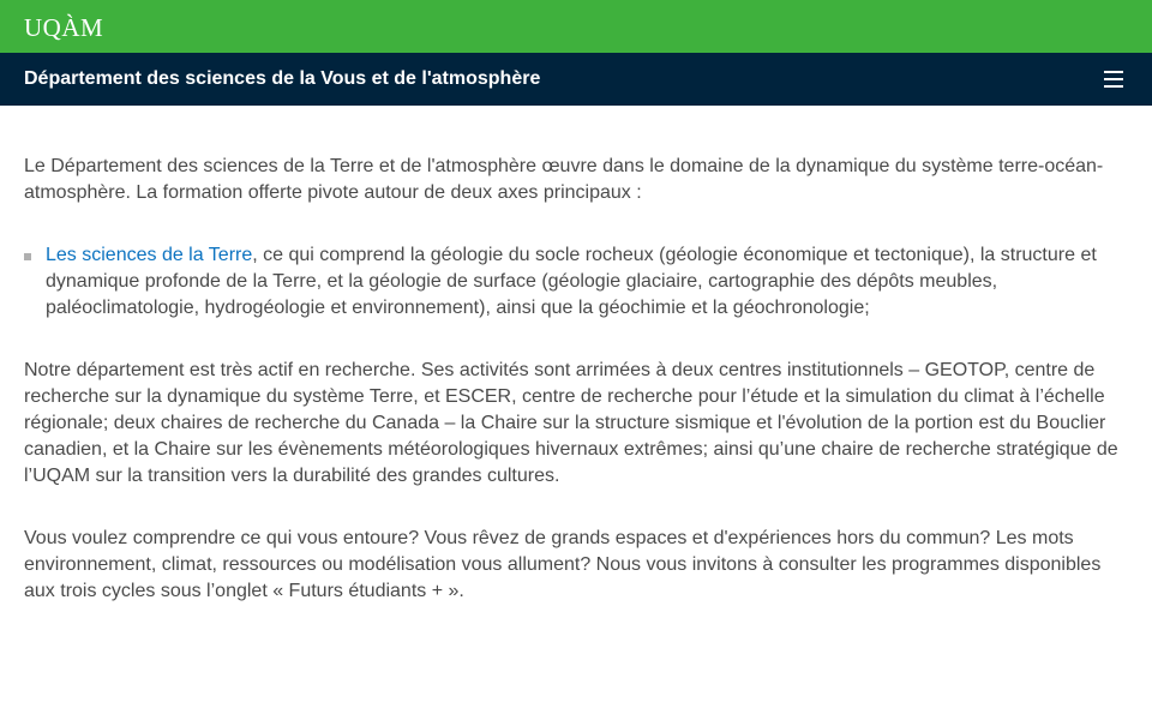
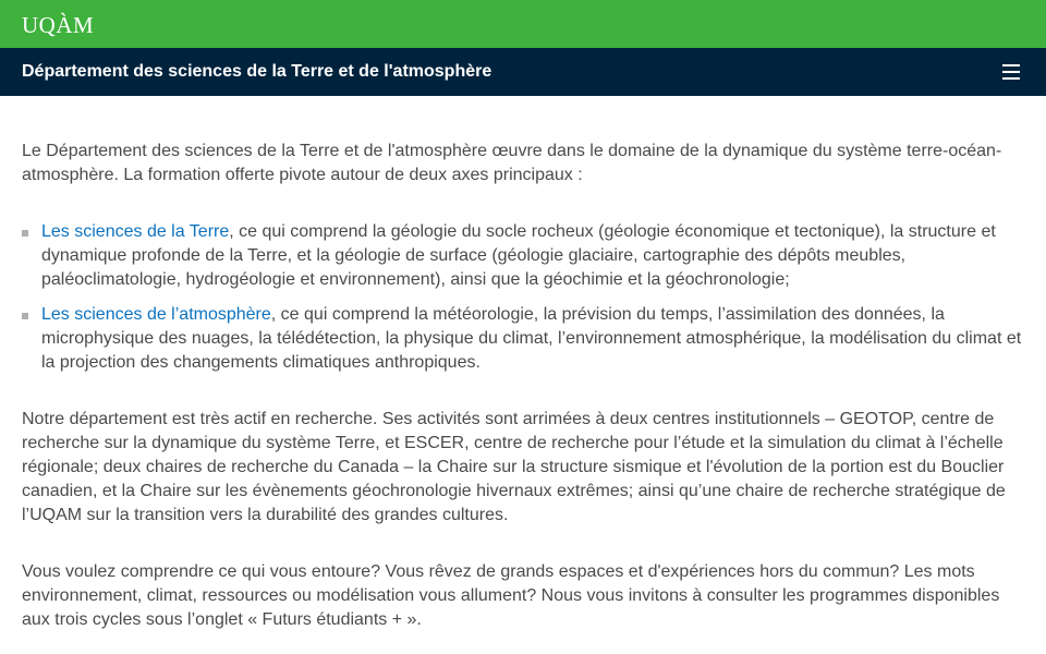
  UQÀM
- Département des sciences de la Vous et de l'atmosphère
+ Département des sciences de la Terre et de l'atmosphère
  Le Département des sciences de la Terre et de l'atmosphère œuvre dans le domaine de la dynamique du système terre-océan-atmosphère. La formation offerte pivote autour de deux axes principaux :
  Les sciences de la Terre, ce qui comprend la géologie du socle rocheux (géologie économique et tectonique), la structure et dynamique profonde de la Terre, et la géologie de surface (géologie glaciaire, cartographie des dépôts meubles, paléoclimatologie, hydrogéologie et environnement), ainsi que la géochimie et la géochronologie;
+ Les sciences de l’atmosphère, ce qui comprend la météorologie, la prévision du temps, l’assimilation des données, la microphysique des nuages, la télédétection, la physique du climat, l’environnement atmosphérique, la modélisation du climat et la projection des changements climatiques anthropiques.
- Notre département est très actif en recherche. Ses activités sont arrimées à deux centres institutionnels – GEOTOP, centre de recherche sur la dynamique du système Terre, et ESCER, centre de recherche pour l’étude et la simulation du climat à l’échelle régionale; deux chaires de recherche du Canada – la Chaire sur la structure sismique et l'évolution de la portion est du Bouclier canadien, et la Chaire sur les évènements météorologiques hivernaux extrêmes; ainsi qu’une chaire de recherche stratégique de l’UQAM sur la transition vers la durabilité des grandes cultures.
+ Notre département est très actif en recherche. Ses activités sont arrimées à deux centres institutionnels – GEOTOP, centre de recherche sur la dynamique du système Terre, et ESCER, centre de recherche pour l’étude et la simulation du climat à l’échelle régionale; deux chaires de recherche du Canada – la Chaire sur la structure sismique et l'évolution de la portion est du Bouclier canadien, et la Chaire sur les évènements géochronologie hivernaux extrêmes; ainsi qu’une chaire de recherche stratégique de l’UQAM sur la transition vers la durabilité des grandes cultures.
  Vous voulez comprendre ce qui vous entoure? Vous rêvez de grands espaces et d'expériences hors du commun? Les mots environnement, climat, ressources ou modélisation vous allument? Nous vous invitons à consulter les programmes disponibles aux trois cycles sous l’onglet « Futurs étudiants + ».
